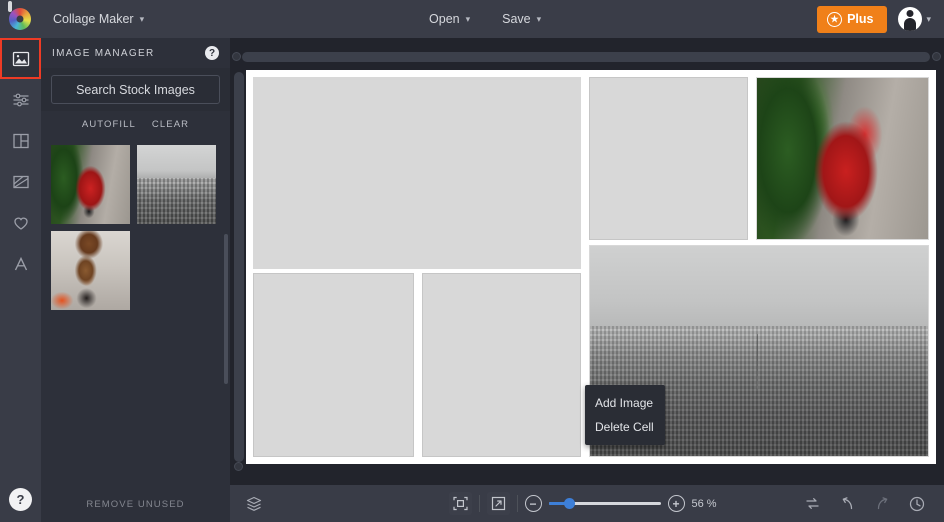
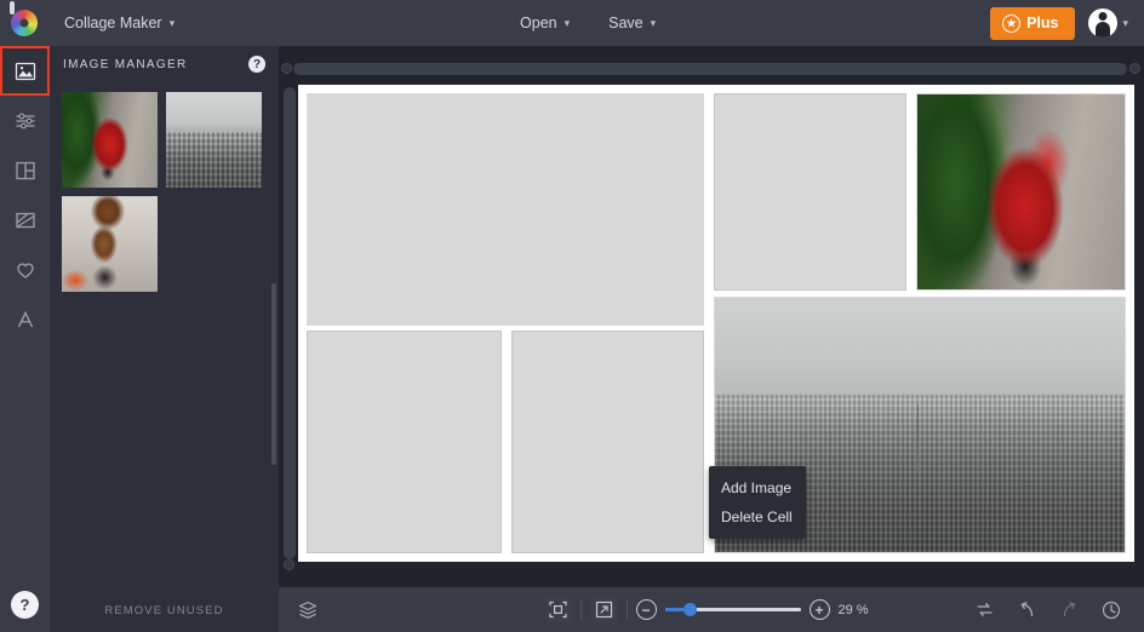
  Collage Maker
  ▾
  Open
  ▾
  Save
  ▾
  ★
  Plus
  ▾
  ?
  IMAGE MANAGER
  ?
- Search Stock Images
- AUTOFILL
- CLEAR
  REMOVE UNUSED
  Add Image
  Delete Cell
  −
  +
- 56 %
+ 29 %
